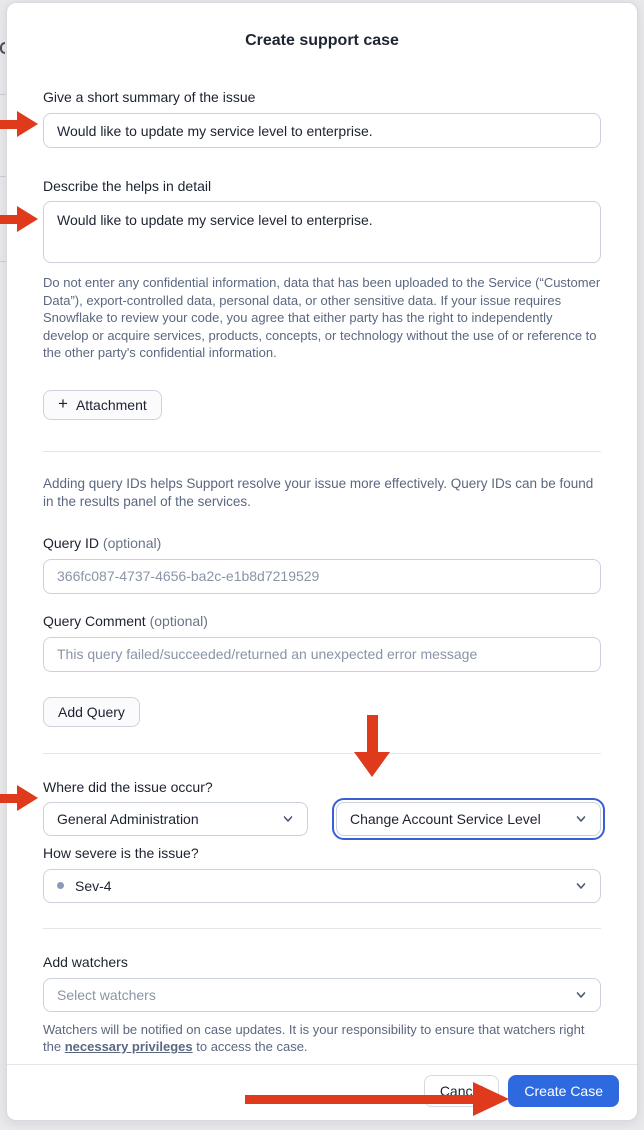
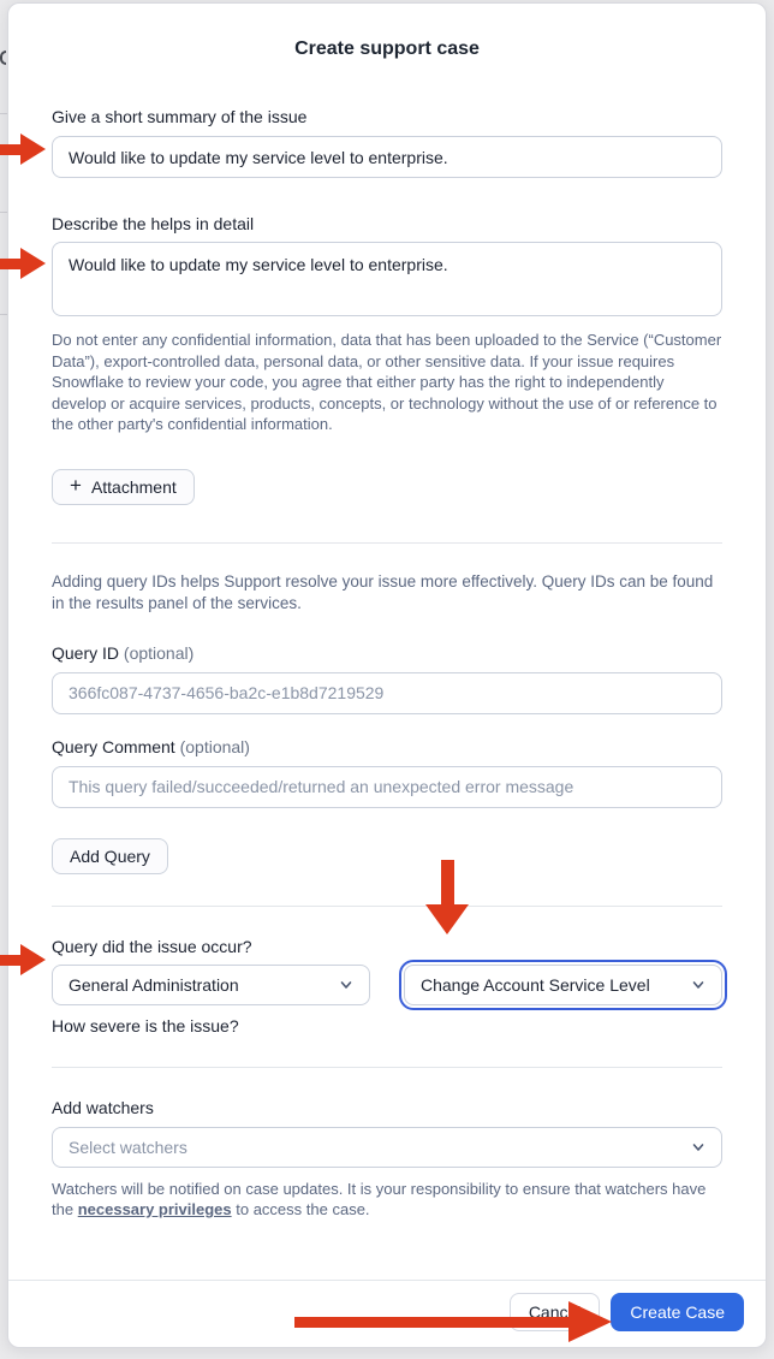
  Create support case
  Give a short summary of the issue
  Would like to update my service level to enterprise.
  Describe the helps in detail
  Would like to update my service level to enterprise.
  Do not enter any confidential information, data that has been uploaded to the Service (“Customer Data”), export-controlled data, personal data, or other sensitive data. If your issue requires Snowflake to review your code, you agree that either party has the right to independently develop or acquire services, products, concepts, or technology without the use of or reference to the other party's confidential information.
  +
  Attachment
  Adding query IDs helps Support resolve your issue more effectively. Query IDs can be found in the results panel of the services.
  Query ID (optional)
  366fc087-4737-4656-ba2c-e1b8d7219529
  Query Comment (optional)
  This query failed/succeeded/returned an unexpected error message
  Add Query
- Where did the issue occur?
+ Query did the issue occur?
  General Administration
  Change Account Service Level
  How severe is the issue?
- Sev-4
  Add watchers
  Select watchers
- Watchers will be notified on case updates. It is your responsibility to ensure that watchers right the necessary privileges to access the case.
+ Watchers will be notified on case updates. It is your responsibility to ensure that watchers have the necessary privileges to access the case.
  Cancel
  Create Case
